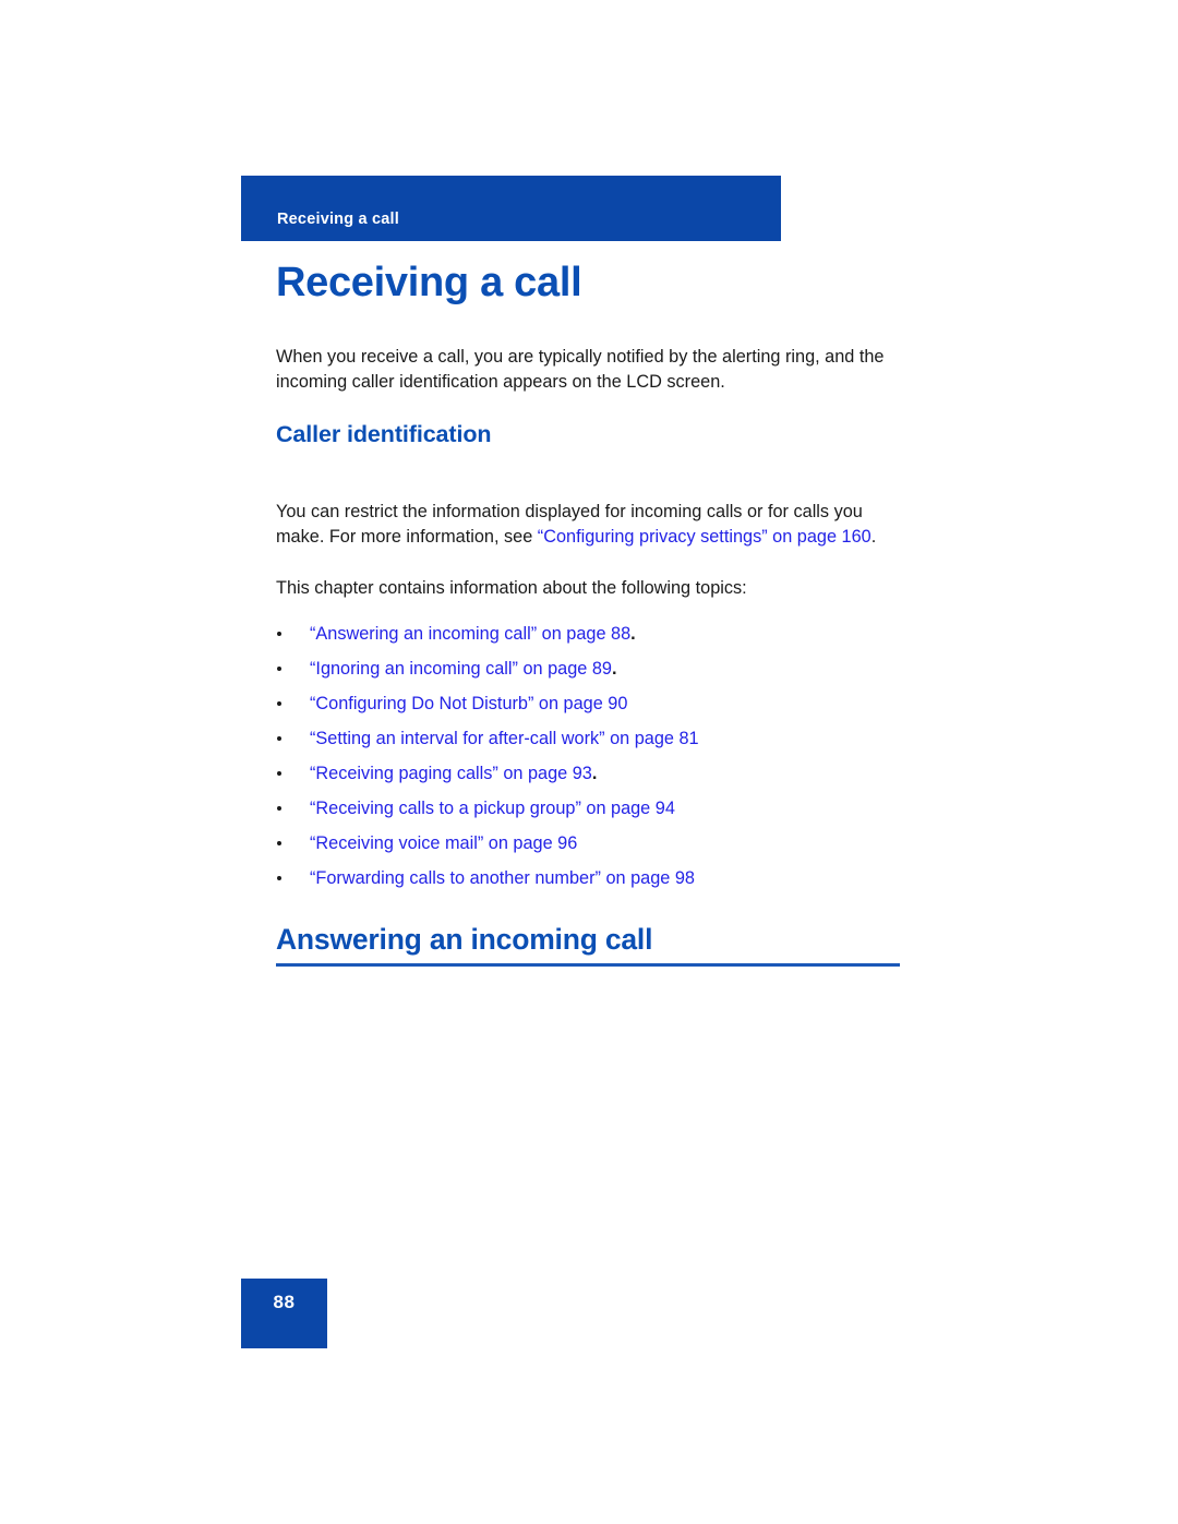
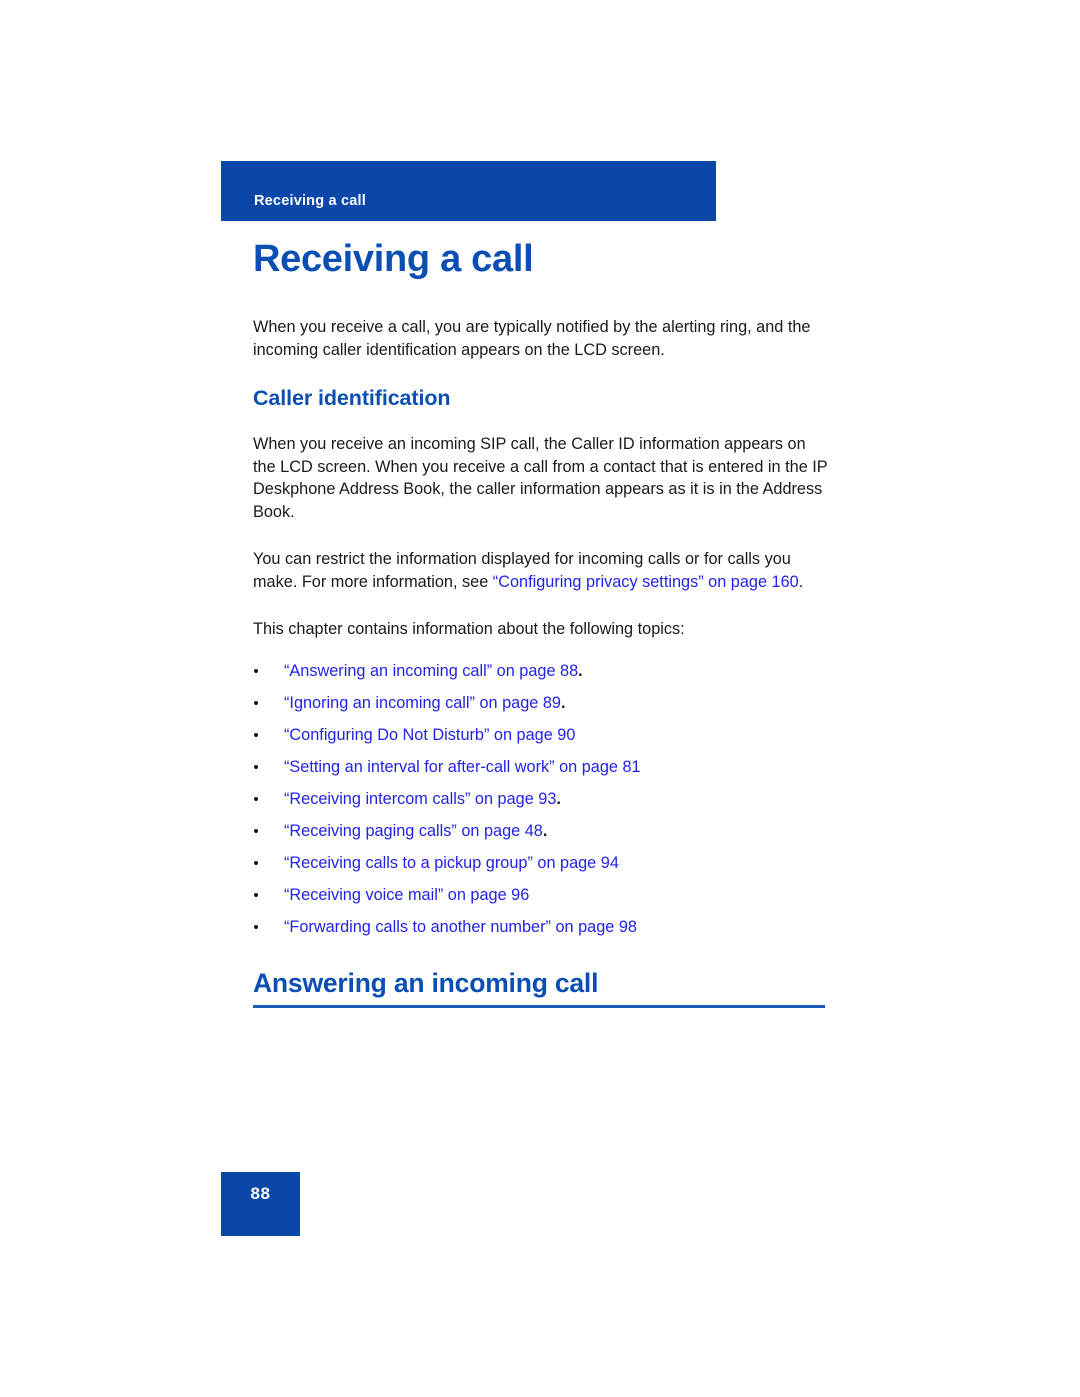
  Receiving a call
  Receiving a call
  When you receive a call, you are typically notified by the alerting ring, and the incoming caller identification appears on the LCD screen.
  Caller identification
+ When you receive an incoming SIP call, the Caller ID information appears on the LCD screen. When you receive a call from a contact that is entered in the IP Deskphone Address Book, the caller information appears as it is in the Address Book.
  You can restrict the information displayed for incoming calls or for calls you make. For more information, see “Configuring privacy settings” on page 160.
  This chapter contains information about the following topics:
  “Answering an incoming call” on page 88.
  “Ignoring an incoming call” on page 89.
  “Configuring Do Not Disturb” on page 90
  “Setting an interval for after-call work” on page 81
+ “Receiving intercom calls” on page 93.
- “Receiving paging calls” on page 93.
+ “Receiving paging calls” on page 48.
  “Receiving calls to a pickup group” on page 94
  “Receiving voice mail” on page 96
  “Forwarding calls to another number” on page 98
  Answering an incoming call
  88
